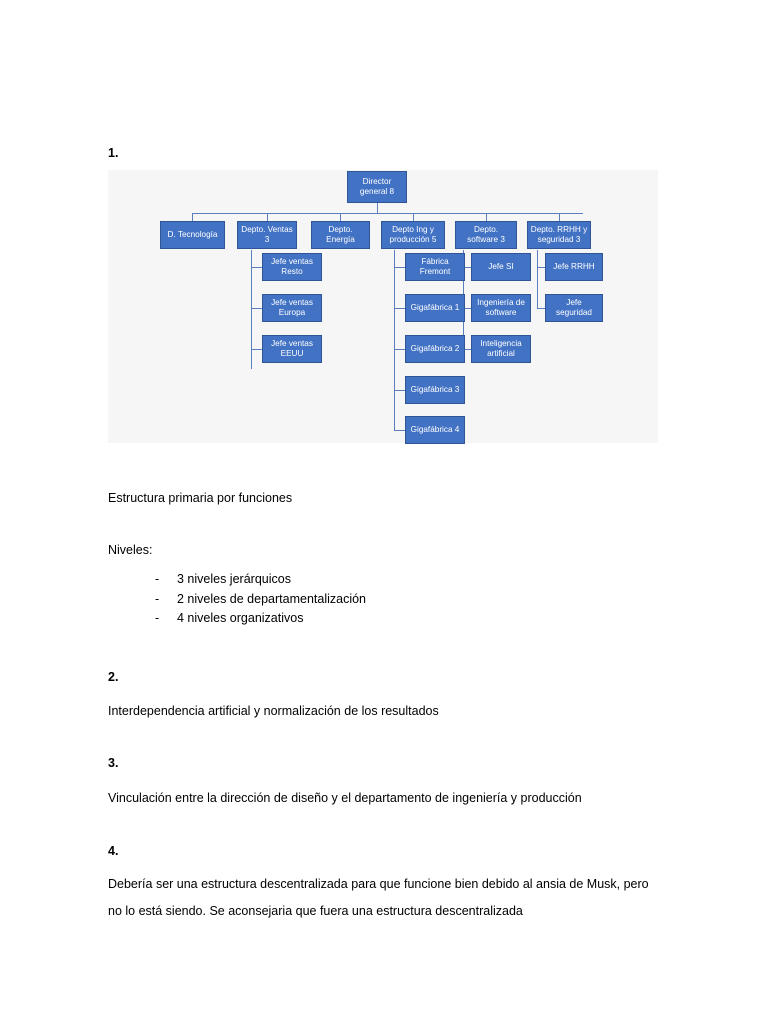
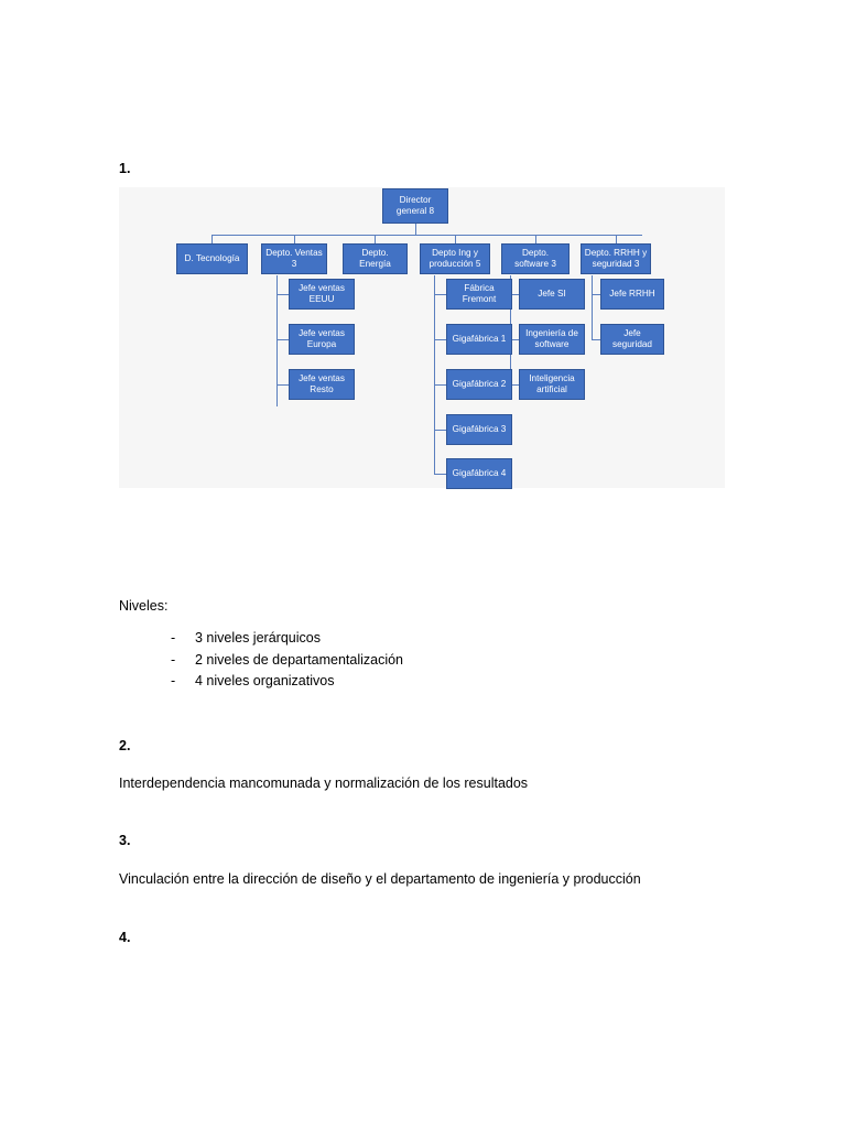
  1.
  Director general 8
  D. Tecnología
  Depto. Ventas 3
  Depto. Energía
  Depto Ing y producción 5
  Depto. software 3
  Depto. RRHH y seguridad 3
- Jefe ventas Resto
+ Jefe ventas EEUU
  Jefe ventas Europa
- Jefe ventas EEUU
+ Jefe ventas Resto
  Fábrica Fremont
  Gigafábrica 1
  Gigafábrica 2
  Gigafábrica 3
  Gigafábrica 4
  Jefe SI
  Ingeniería de software
  Inteligencia artificial
  Jefe RRHH
  Jefe seguridad
- Estructura primaria por funciones
  Niveles:
  -
  3 niveles jerárquicos
  -
  2 niveles de departamentalización
  -
  4 niveles organizativos
  2.
- Interdependencia artificial y normalización de los resultados
+ Interdependencia mancomunada y normalización de los resultados
  3.
  Vinculación entre la dirección de diseño y el departamento de ingeniería y producción
  4.
- Debería ser una estructura descentralizada para que funcione bien debido al ansia de Musk, pero no lo está siendo. Se aconsejaria que fuera una estructura descentralizada
